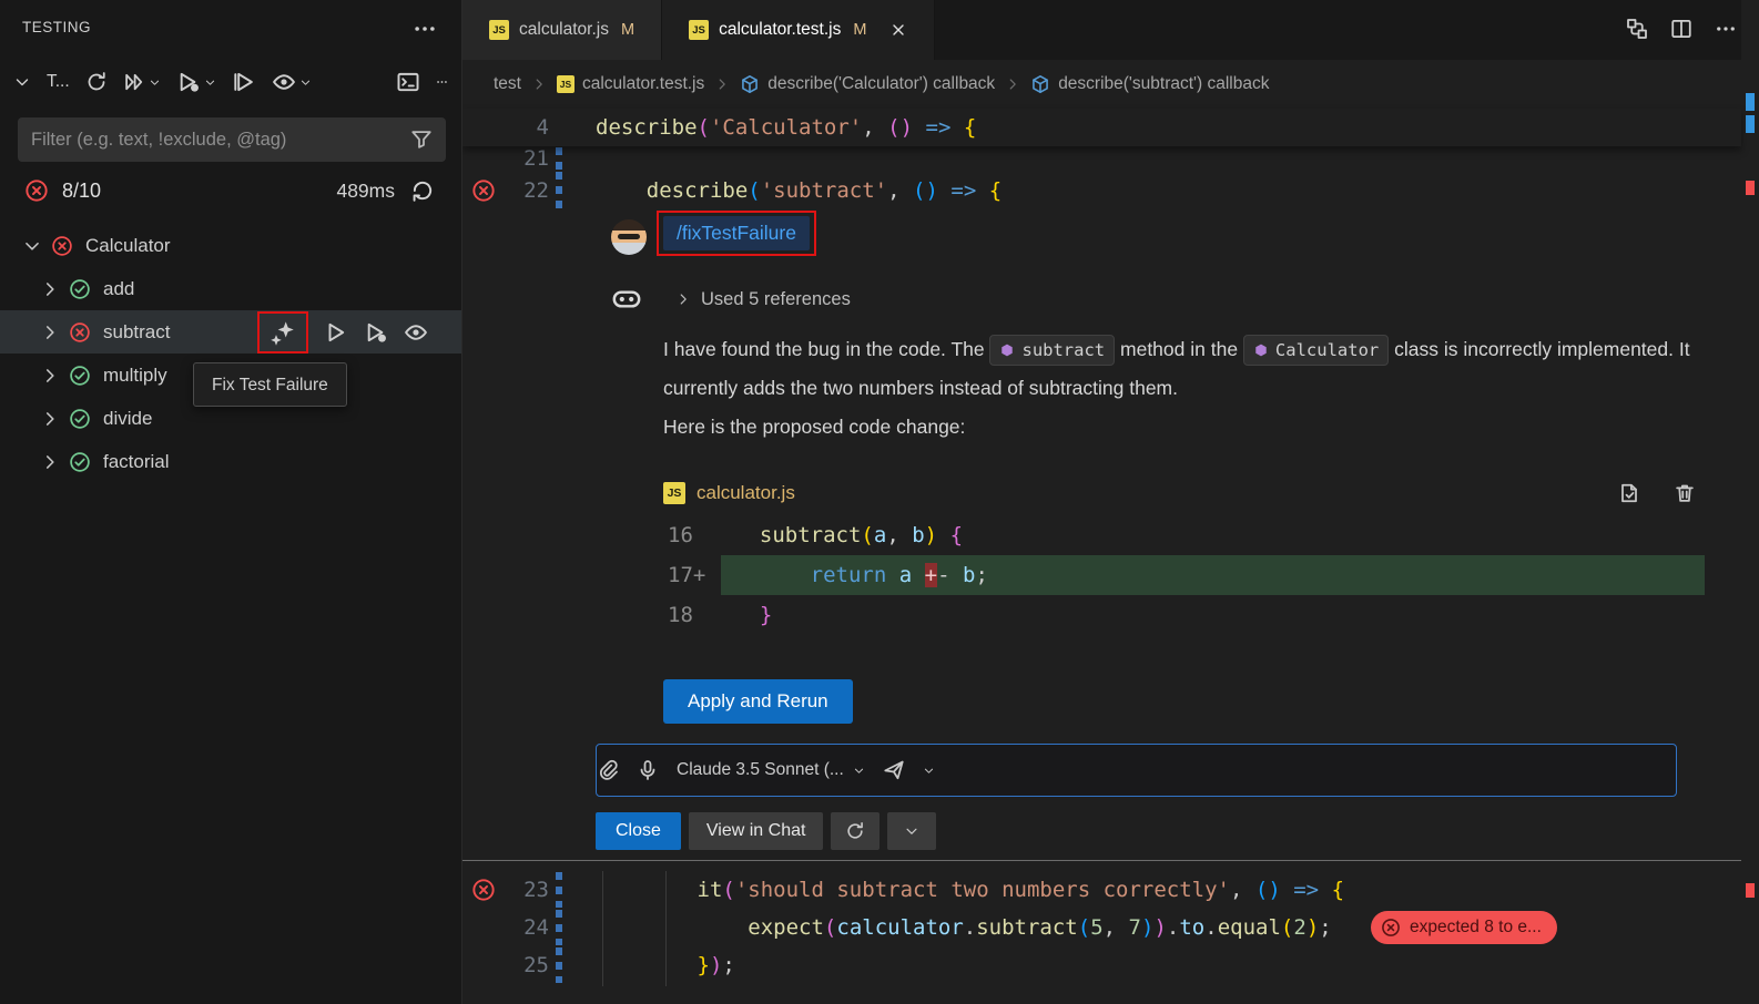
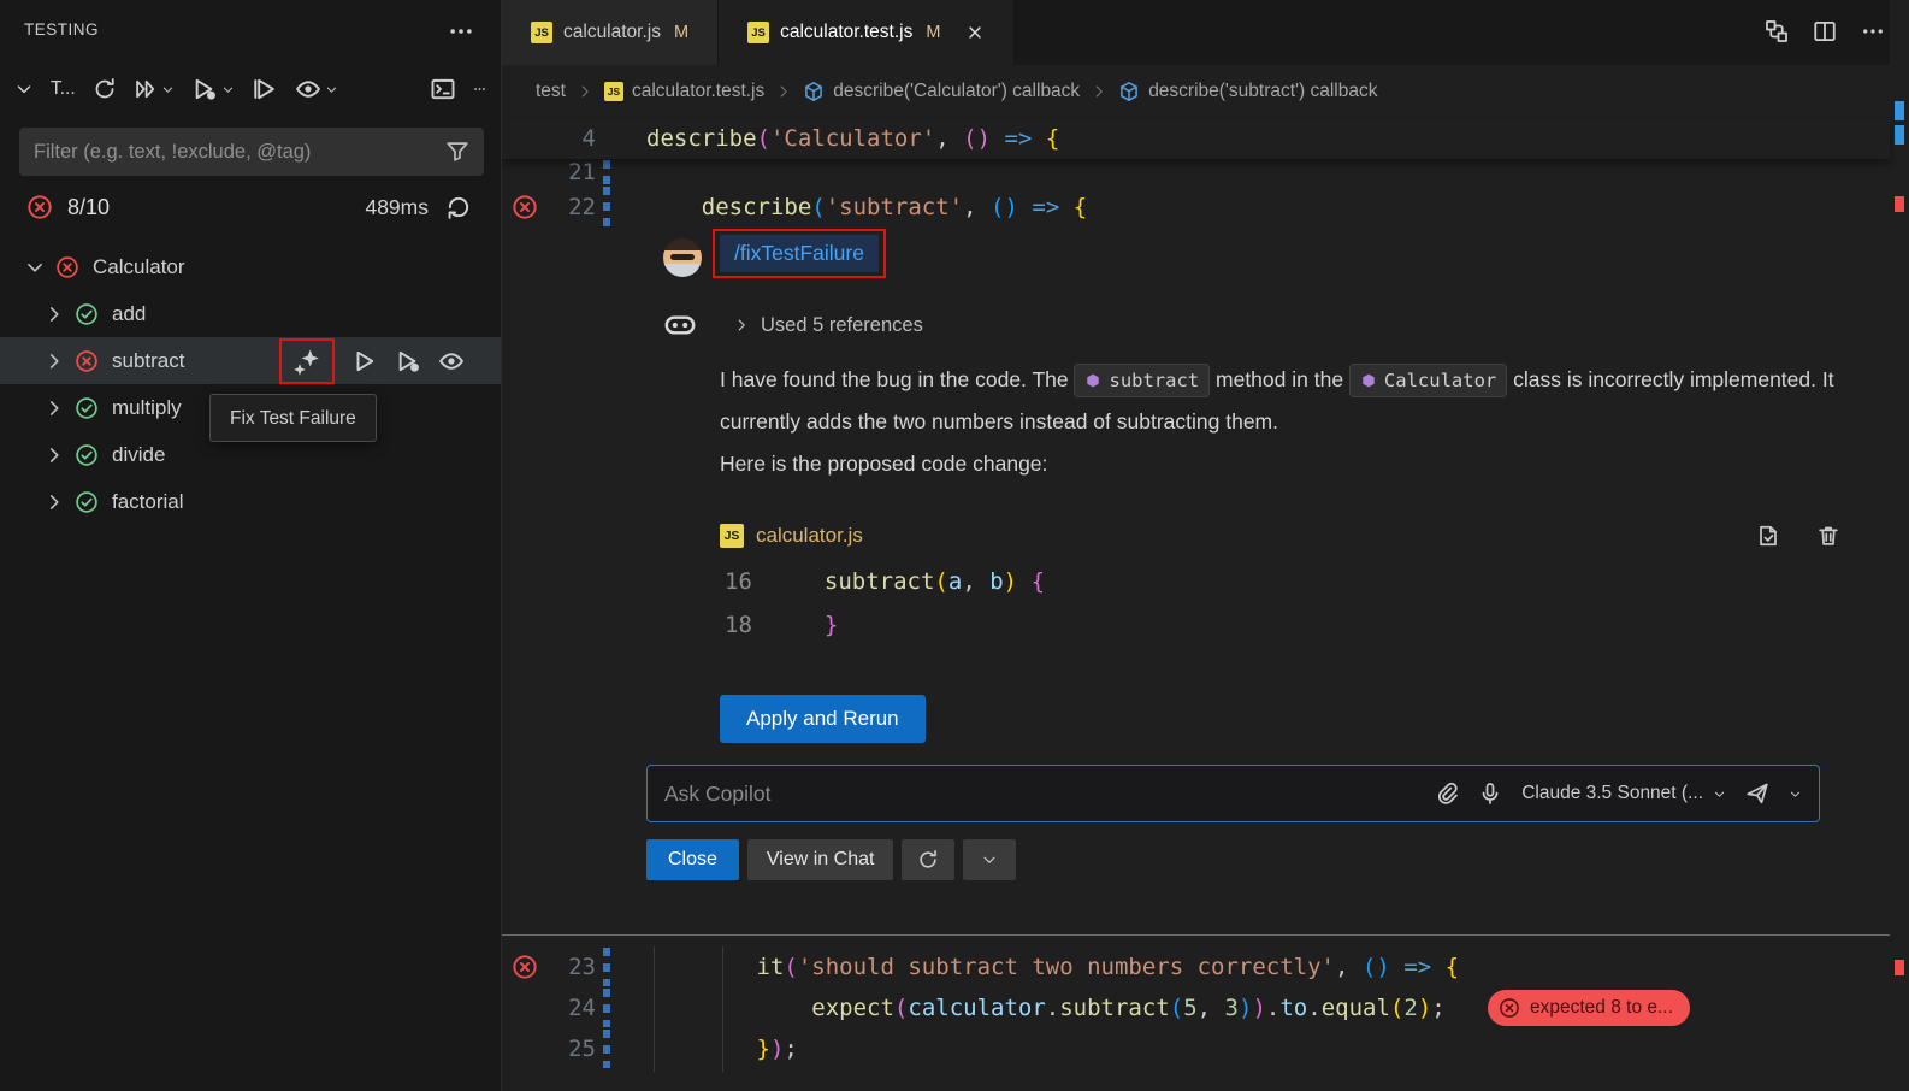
  TESTING
  T...
  Filter (e.g. text, !exclude, @tag)
  8/10
  489ms
  Calculator
  add
  subtract
  multiply
  divide
  factorial
  Fix Test Failure
  JS
  calculator.js
  M
  JS
  calculator.test.js
  M
  test
  JS
  calculator.test.js
  describe('Calculator') callback
  describe('subtract') callback
  /fixTestFailure
  Used 5 references
  I have found the bug in the code. The
  subtract
  method in the
  Calculator
  class is incorrectly implemented. It currently adds the two numbers instead of subtracting them.
  Here is the proposed code change:
  JS
  calculator.js
  16
  subtract(a, b) {
- 17+
- return a +- b;
  18
  }
  Apply and Rerun
+ Ask Copilot
  Claude 3.5 Sonnet (...
  Close
  View in Chat
  4
  describe('Calculator', () => {
  21
  22
  describe('subtract', () => {
  23
  it('should subtract two numbers correctly', () => {
  24
- expect(calculator.subtract(5, 7)).to.equal(2);
+ expect(calculator.subtract(5, 3)).to.equal(2);
  expected 8 to e...
  25
  });
